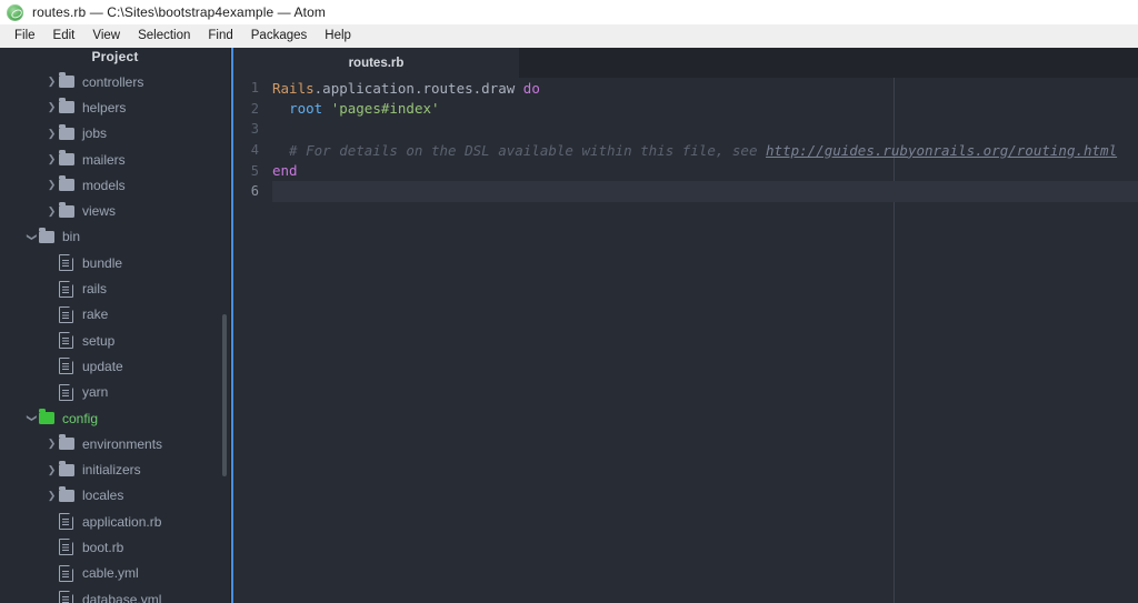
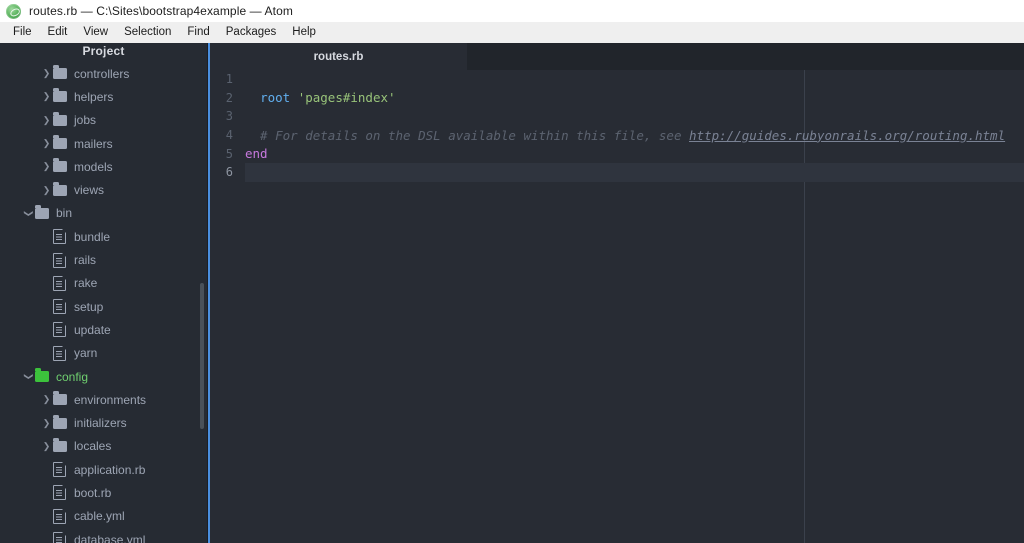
  routes.rb — C:\Sites\bootstrap4example — Atom
  File
  Edit
  View
  Selection
  Find
  Packages
  Help
  Project
  ❯
  controllers
  ❯
  helpers
  ❯
  jobs
  ❯
  mailers
  ❯
  models
  ❯
  views
  bin
  bundle
  rails
  rake
  setup
  update
  yarn
  config
  ❯
  environments
  ❯
  initializers
  ❯
  locales
  application.rb
  boot.rb
  cable.yml
  database.yml
  routes.rb
  1
- Rails.application.routes.draw do
  2
  root 'pages#index'
  3
  4
  # For details on the DSL available within this file, see http://guides.rubyonrails.org/routing.html
  5
  end
  6
